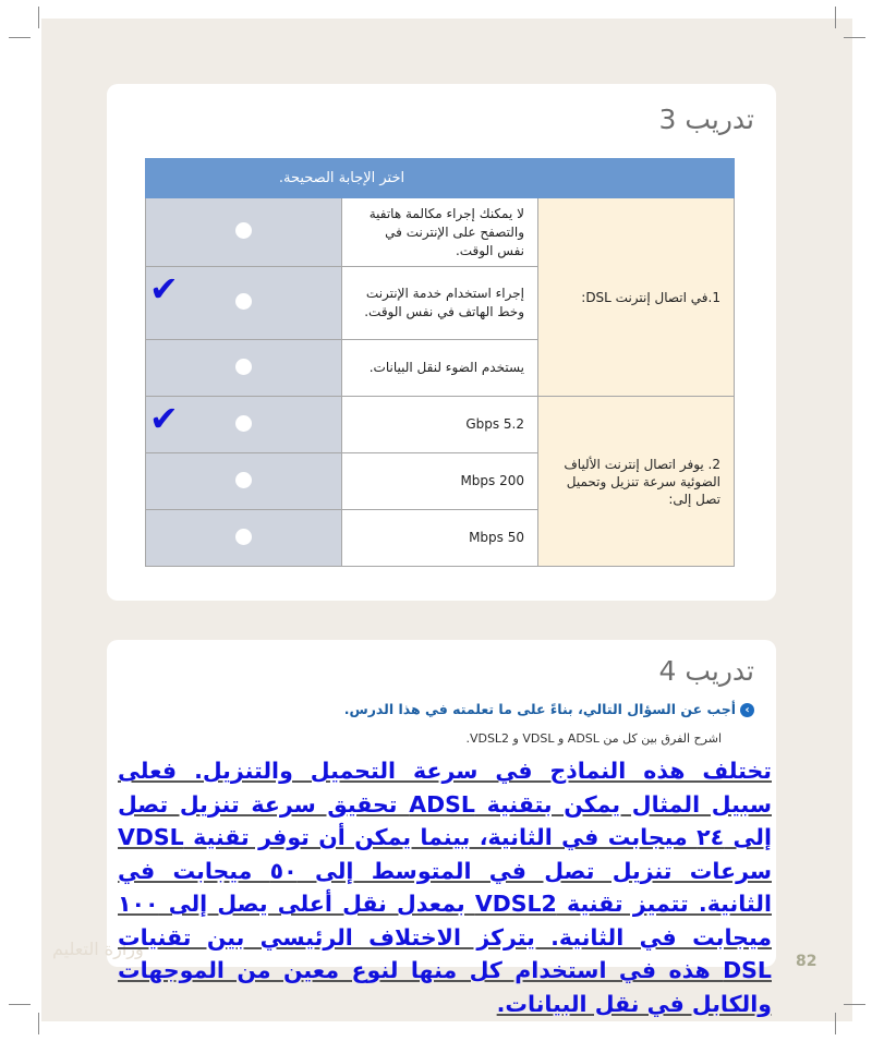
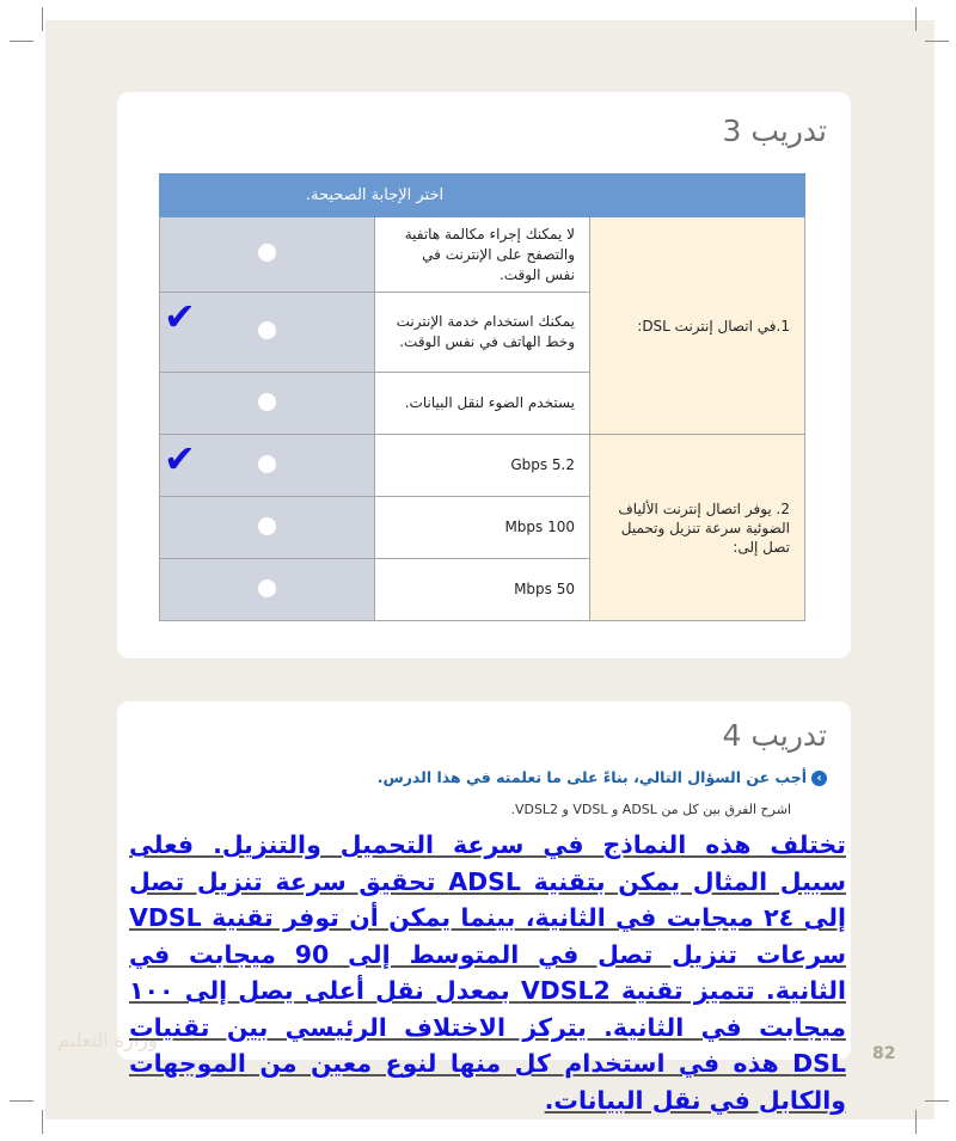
  تدريب 3
  	اختر الإجابة الصحيحة.
  1.في اتصال إنترنت DSL:	لا يمكنك إجراء مكالمة هاتفية والتصفح على الإنترنت في نفس الوقت.
- إجراء استخدام خدمة الإنترنت وخط الهاتف في نفس الوقت.	✔
+ يمكنك استخدام خدمة الإنترنت وخط الهاتف في نفس الوقت.	✔
  يستخدم الضوء لنقل البيانات.
  2. يوفر اتصال إنترنت الألياف الضوئية سرعة تنزيل وتحميل تصل إلى:	Gbps 5.2	✔
- Mbps 200
+ Mbps 100
  Mbps 50
  تدريب 4
  ›أجب عن السؤال التالي، بناءً على ما تعلمته في هذا الدرس.
  اشرح الفرق بين كل من ADSL و VDSL و VDSL2.
- تختلف هذه النماذج في سرعة التحميل والتنزيل. فعلى سبيل المثال يمكن بتقنية ADSL تحقيق سرعة تنزيل تصل إلى ٢٤ ميجابت في الثانية، بينما يمكن أن توفر تقنية VDSL سرعات تنزيل تصل في المتوسط إلى ٥٠ ميجابت في الثانية. تتميز تقنية VDSL2 بمعدل نقل أعلى يصل إلى ١٠٠ ميجابت في الثانية. يتركز الاختلاف الرئيسي بين تقنيات DSL هذه في استخدام كل منها لنوع معين من الموجهات والكابل في نقل البيانات.
+ تختلف هذه النماذج في سرعة التحميل والتنزيل. فعلى سبيل المثال يمكن بتقنية ADSL تحقيق سرعة تنزيل تصل إلى ٢٤ ميجابت في الثانية، بينما يمكن أن توفر تقنية VDSL سرعات تنزيل تصل في المتوسط إلى 90 ميجابت في الثانية. تتميز تقنية VDSL2 بمعدل نقل أعلى يصل إلى ١٠٠ ميجابت في الثانية. يتركز الاختلاف الرئيسي بين تقنيات DSL هذه في استخدام كل منها لنوع معين من الموجهات والكابل في نقل البيانات.
  82
